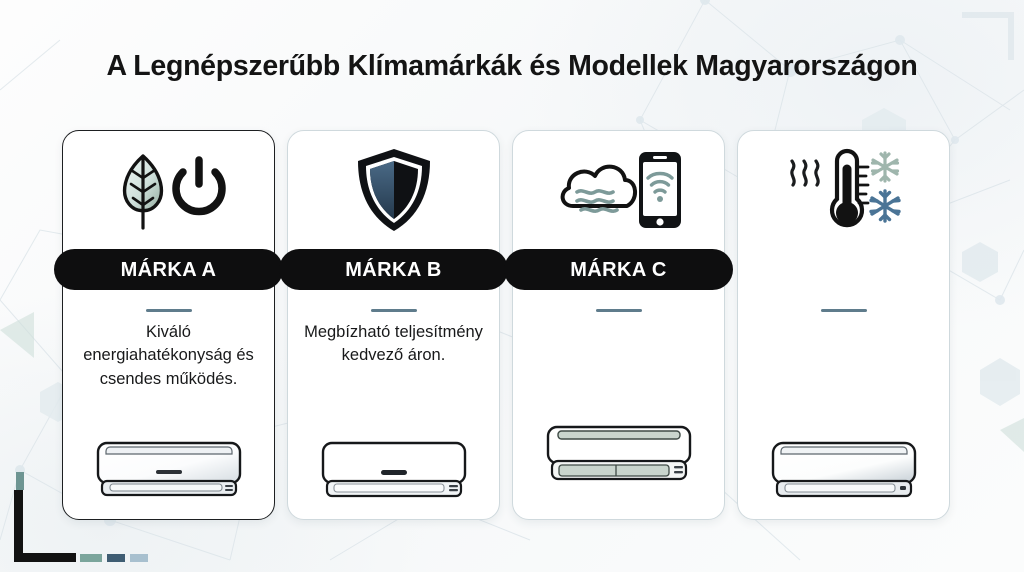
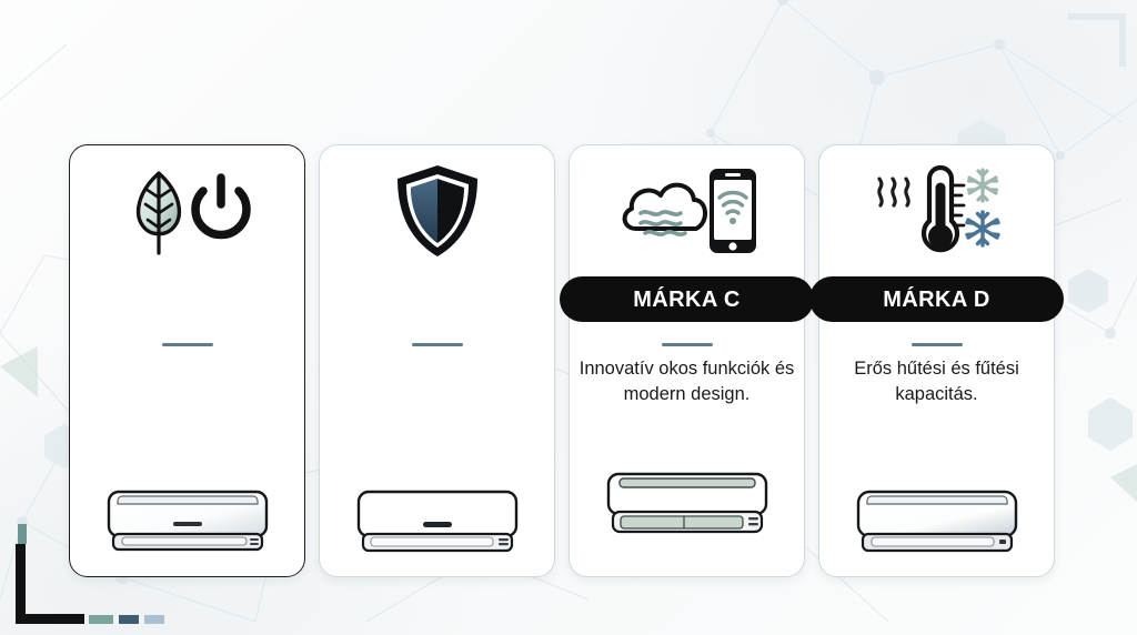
- A Legnépszerűbb Klímamárkák és Modellek Magyarországon
- MÁRKA A
- Kiváló energiahatékonyság és csendes működés.
- MÁRKA B
- Megbízható teljesítmény kedvező áron.
  MÁRKA C
+ Innovatív okos funkciók és modern design.
+ MÁRKA D
+ Erős hűtési és fűtési kapacitás.
